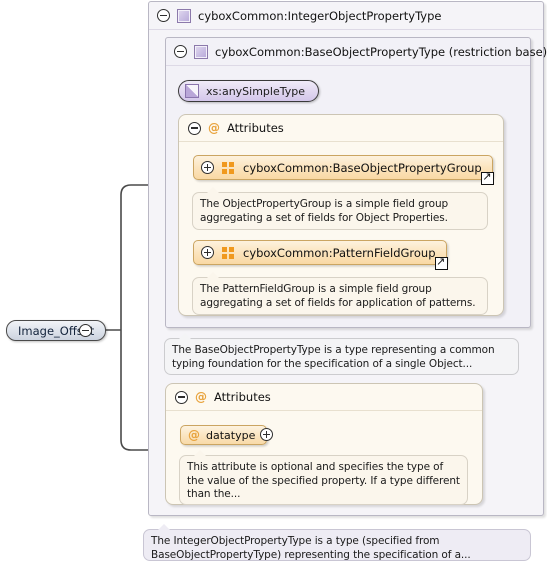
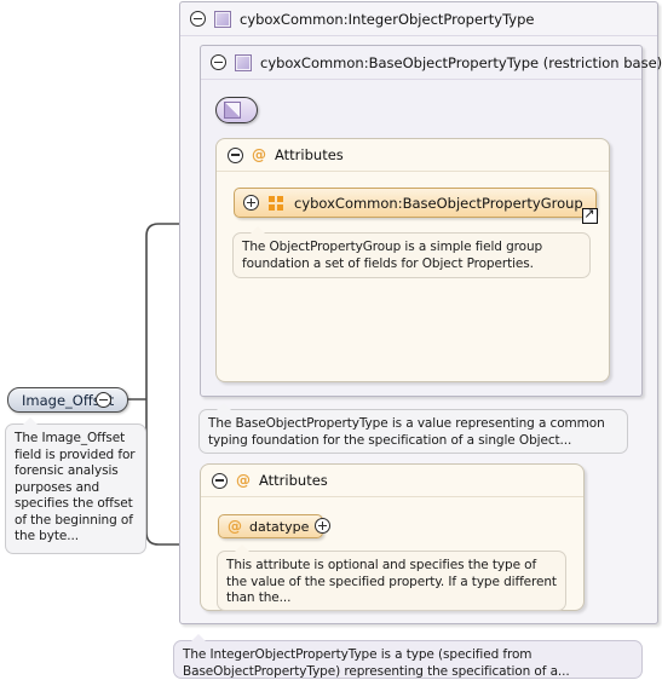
  Image_Offt
+ The Image_Offset field is provided for forensic analysis purposes and specifies the offset of the beginning of the byte...
  cyboxCommon:IntegerObjectPropertyType
  cyboxCommon:BaseObjectPropertyType (restriction base)
- xs:anySimpleType
  @
  Attributes
  cyboxCommon:BaseObjectPropertyGroup
- The ObjectPropertyGroup is a simple field group aggregating a set of fields for Object Properties.
+ The ObjectPropertyGroup is a simple field group foundation a set of fields for Object Properties.
- cyboxCommon:PatternFieldGroup
- The PatternFieldGroup is a simple field group aggregating a set of fields for application of patterns.
- The BaseObjectPropertyType is a type representing a common typing foundation for the specification of a single Object...
+ The BaseObjectPropertyType is a value representing a common typing foundation for the specification of a single Object...
  @
  Attributes
  @
  datatype
  This attribute is optional and specifies the type of the value of the specified property. If a type different than the...
  The IntegerObjectPropertyType is a type (specified from BaseObjectPropertyType) representing the specification of a...
